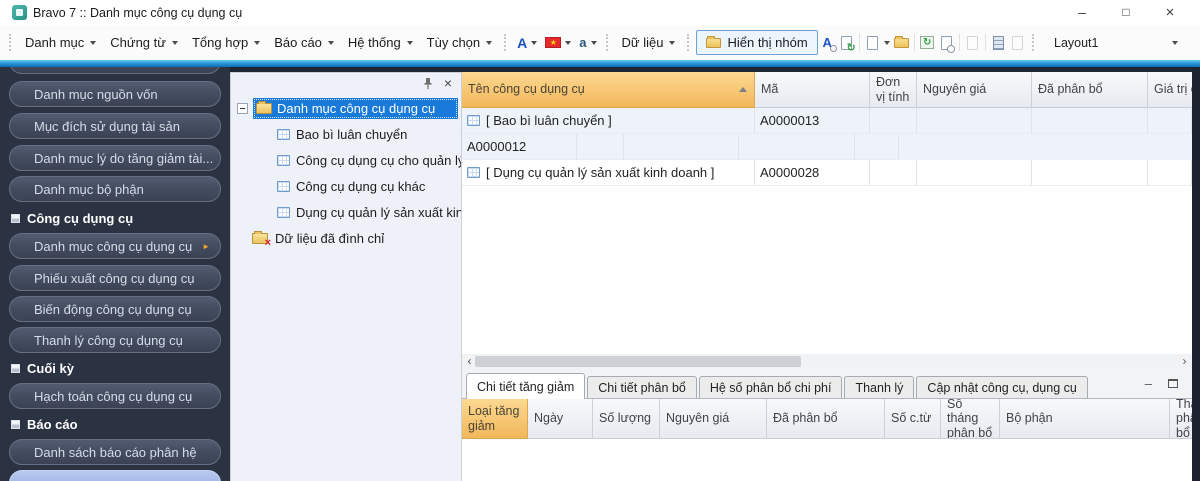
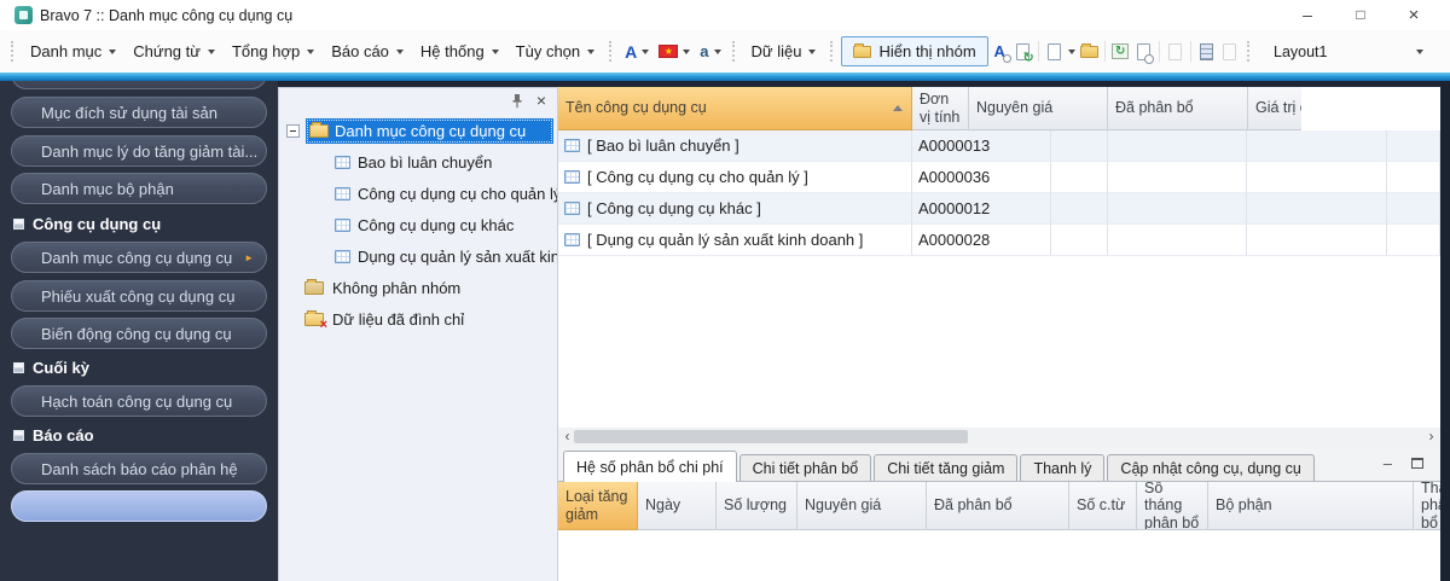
  Bravo 7 :: Danh mục công cụ dụng cụ
  –
  □
  ×
  Danh mục
  Chứng từ
  Tổng hợp
  Báo cáo
  Hệ thống
  Tùy chọn
  A
  ★
  a
  Dữ liệu
  Hiển thị nhóm
  A
  ↻
  Layout1
- Danh mục nguồn vốn
  Mục đích sử dụng tài sản
  Danh mục lý do tăng giảm tài...
  Danh mục bộ phận
  Công cụ dụng cụ
  Danh mục công cụ dụng cụ
  ►
  Phiếu xuất công cụ dụng cụ
  Biến động công cụ dụng cụ
- Thanh lý công cụ dụng cụ
  Cuối kỳ
  Hạch toán công cụ dụng cụ
  Báo cáo
  Danh sách báo cáo phân hệ
  ×
  Danh mục công cụ dụng cụ
  Bao bì luân chuyển
  Công cụ dụng cụ cho quản l
  Công cụ dụng cụ khác
  Dụng cụ quản lý sản xuất kin
+ Không phân nhóm
  Dữ liệu đã đình chỉ
  Tên công cụ dụng cụ
- Mã
  Đơn vị tính
  Nguyên giá
  Đã phân bổ
  [ Bao bì luân chuyển ]
  A0000013
+ [ Công cụ dụng cụ cho quản lý ]
+ A0000036
+ [ Công cụ dụng cụ khác ]
  A0000012
  [ Dụng cụ quản lý sản xuất kinh doanh ]
  A0000028
  ‹
  ›
- Chi tiết tăng giảm
+ Hệ số phân bổ chi phí
  Chi tiết phân bổ
- Hệ số phân bổ chi phí
+ Chi tiết tăng giảm
  Thanh lý
  Cập nhật công cụ, dụng cụ
  –
  Loại tăng giảm
  Ngày
  Số lượng
  Nguyên giá
  Đã phân bổ
  Số c.từ
  Số tháng phân bổ
  Bộ phận
